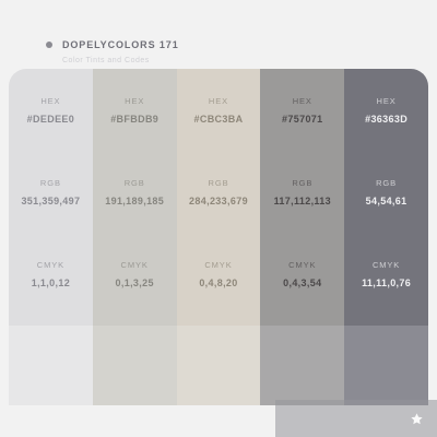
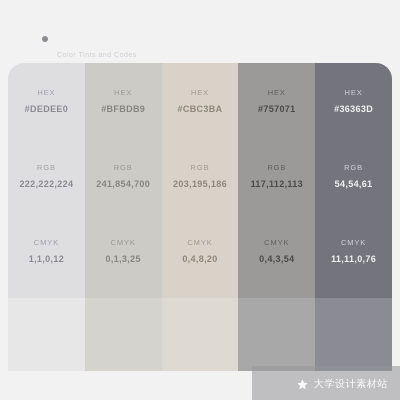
- DOPELYCOLORS 171
  HEX
  #DEDEE0
  RGB
- 351,359,497
+ 222,222,224
  CMYK
  1,1,0,12
  HEX
  #BFBDB9
  RGB
- 191,189,185
+ 241,854,700
  CMYK
  0,1,3,25
  HEX
  #CBC3BA
  RGB
- 284,233,679
+ 203,195,186
  CMYK
  0,4,8,20
  HEX
  #757071
  RGB
  117,112,113
  CMYK
  0,4,3,54
  HEX
  #36363D
  RGB
  54,54,61
  CMYK
  11,11,0,76
+ 大学设计素材站
